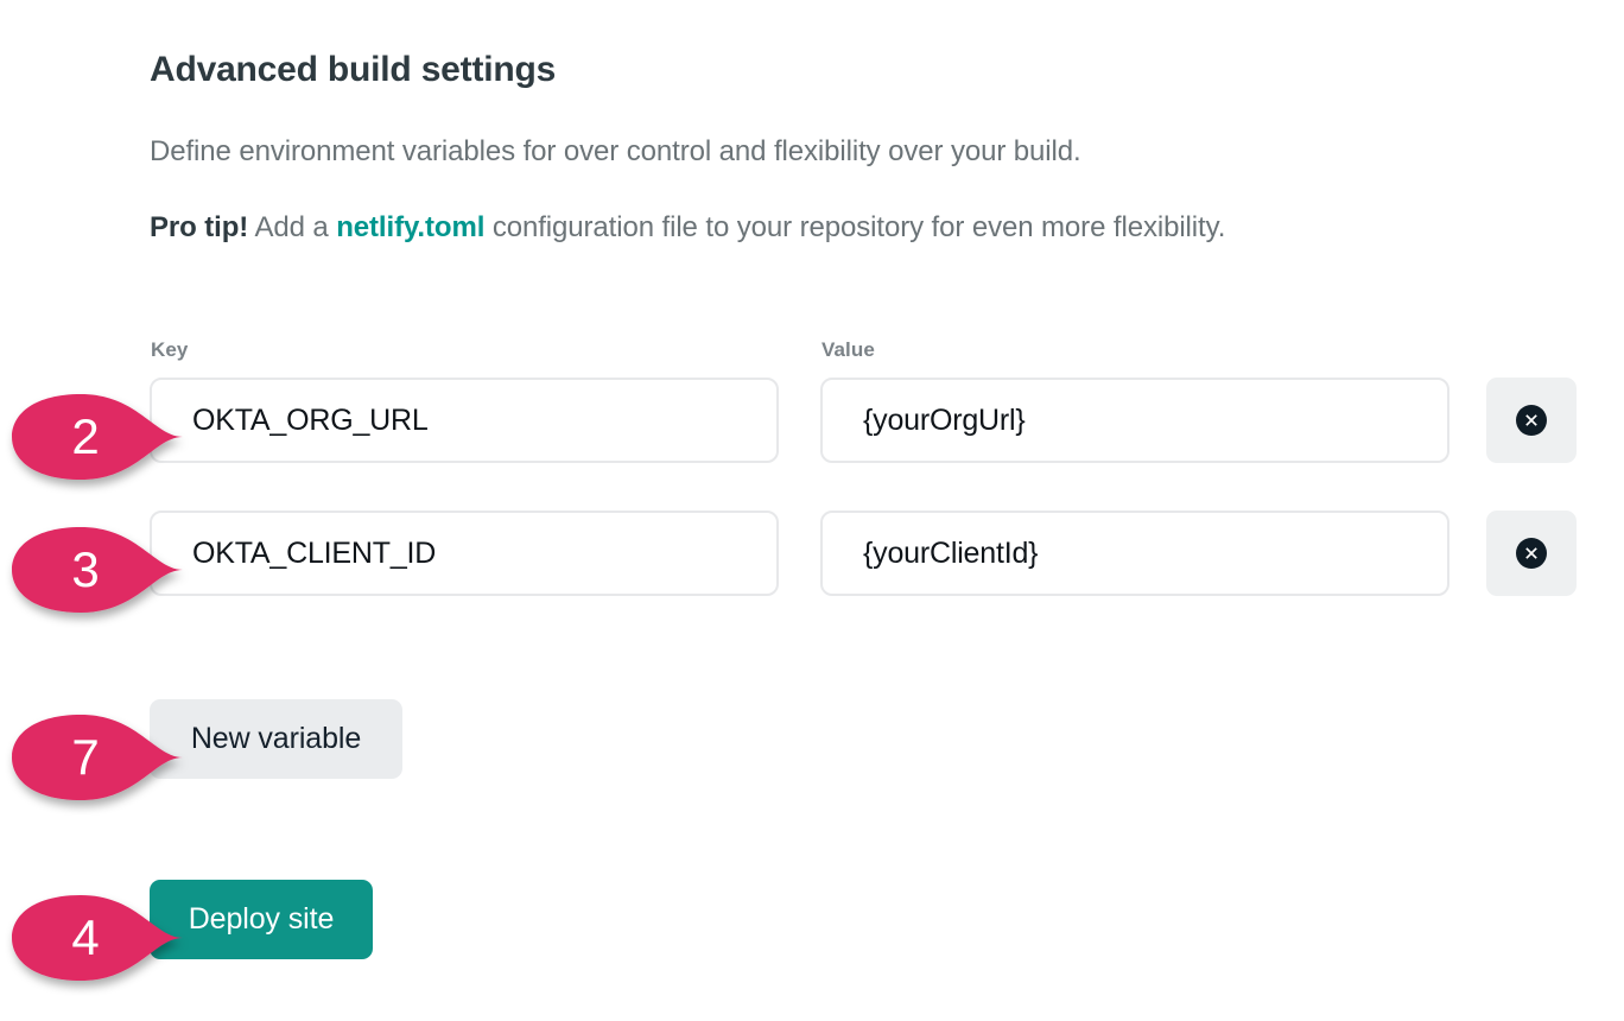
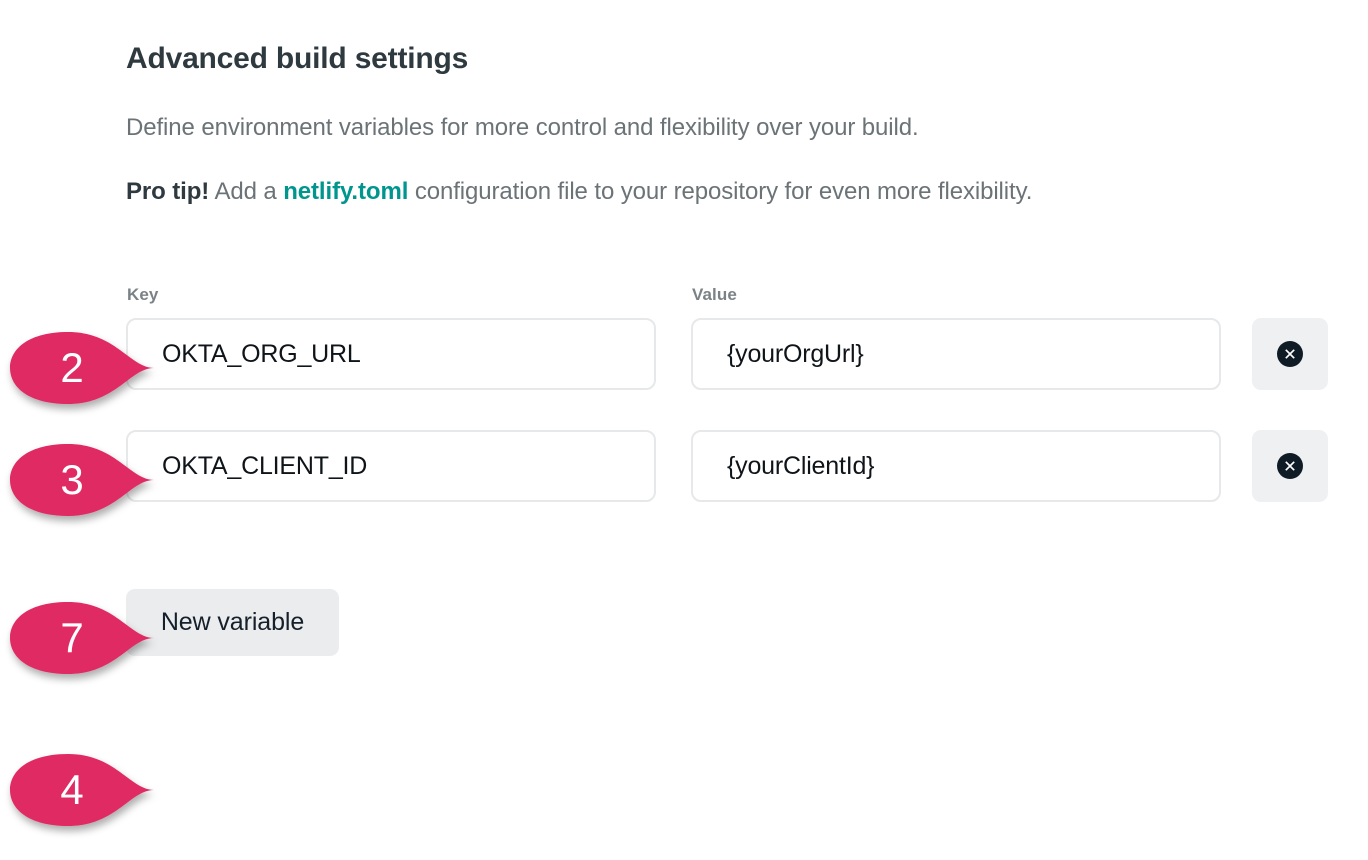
  Advanced build settings
- Define environment variables for over control and flexibility over your build.
+ Define environment variables for more control and flexibility over your build.
  Pro tip! Add a netlify.toml configuration file to your repository for even more flexibility.
  Key
  Value
  OKTA_ORG_URL
  {yourOrgUrl}
  OKTA_CLIENT_ID
  {yourClientId}
  New variable
- Deploy site
  7
  2
  3
  4
